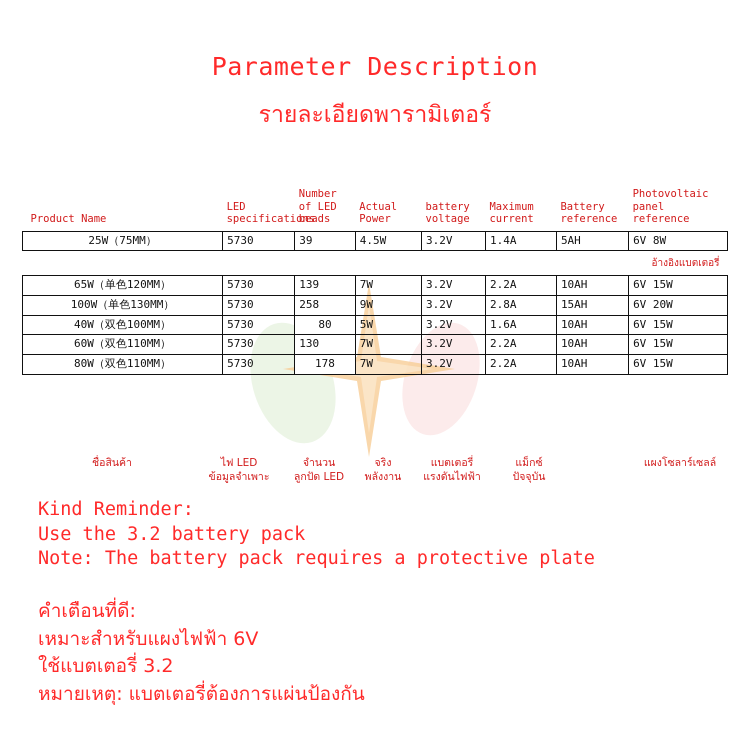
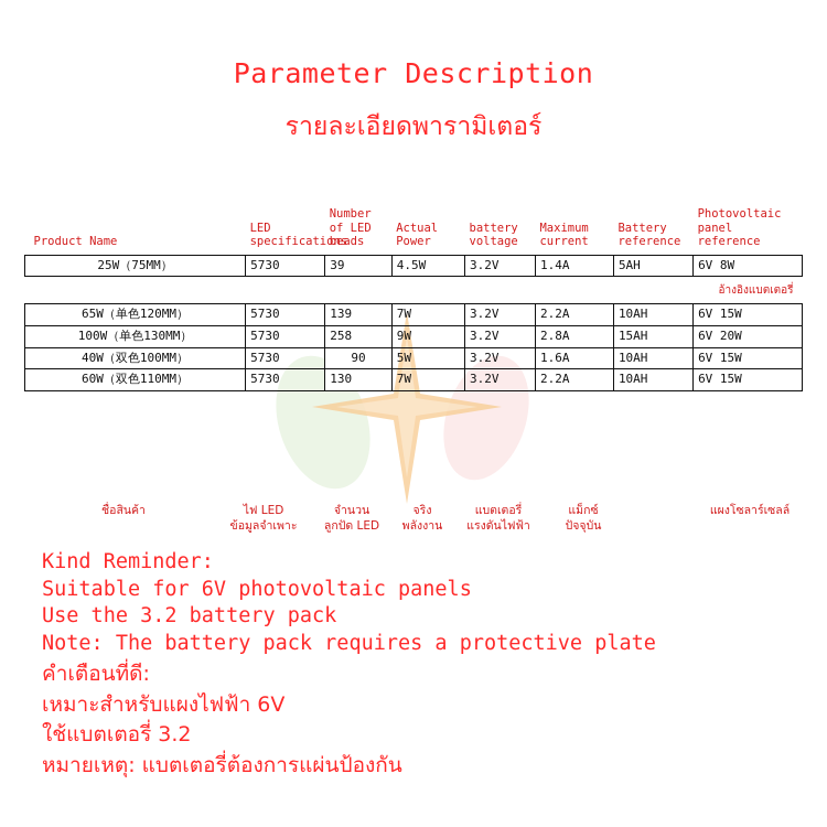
  Parameter Description
  รายละเอียดพารามิเตอร์
  Product Name	LED specificati	Number of LED beads	Actual Power	battery voltage	Maximum current	Battery reference	Photovoltaic panel reference
  25W（75MM）	5730	39	4.5W	3.2V	1.4A	5AH	6V 8W
  อ้างอิงแบตเตอรี่
  65W（单色120MM）	5730	139	7W	3.2V	2.2A	10AH	6V 15W
  100W（单色130MM）	5730	258	9W	3.2V	2.8A	15AH	6V 20W
- 40W（双色100MM）	5730	80	5W	3.2V	1.6A	10AH	6V 15W
+ 40W（双色100MM）	5730	90	5W	3.2V	1.6A	10AH	6V 15W
  60W（双色110MM）	5730	130	7W	3.2V	2.2A	10AH	6V 15W
- 80W（双色110MM）	5730	178	7W	3.2V	2.2A	10AH	6V 15W
  ชื่อสินค้า
  ไฟ LED
  ข้อมูลจำเพาะ
  จำนวน
  ลูกปัด LED
  จริง
  พลังงาน
  แบตเตอรี่
  แรงดันไฟฟ้า
  แม็กซ์
  ปัจจุบัน
  แผงโซลาร์เซลล์
  Kind Reminder:
+ Suitable for 6V photovoltaic panels
  Use the 3.2 battery pack
  Note: The battery pack requires a protective plate
  คำเตือนที่ดี:
  เหมาะสำหรับแผงไฟฟ้า 6V
  ใช้แบตเตอรี่ 3.2
  หมายเหตุ: แบตเตอรี่ต้องการแผ่นป้องกัน
